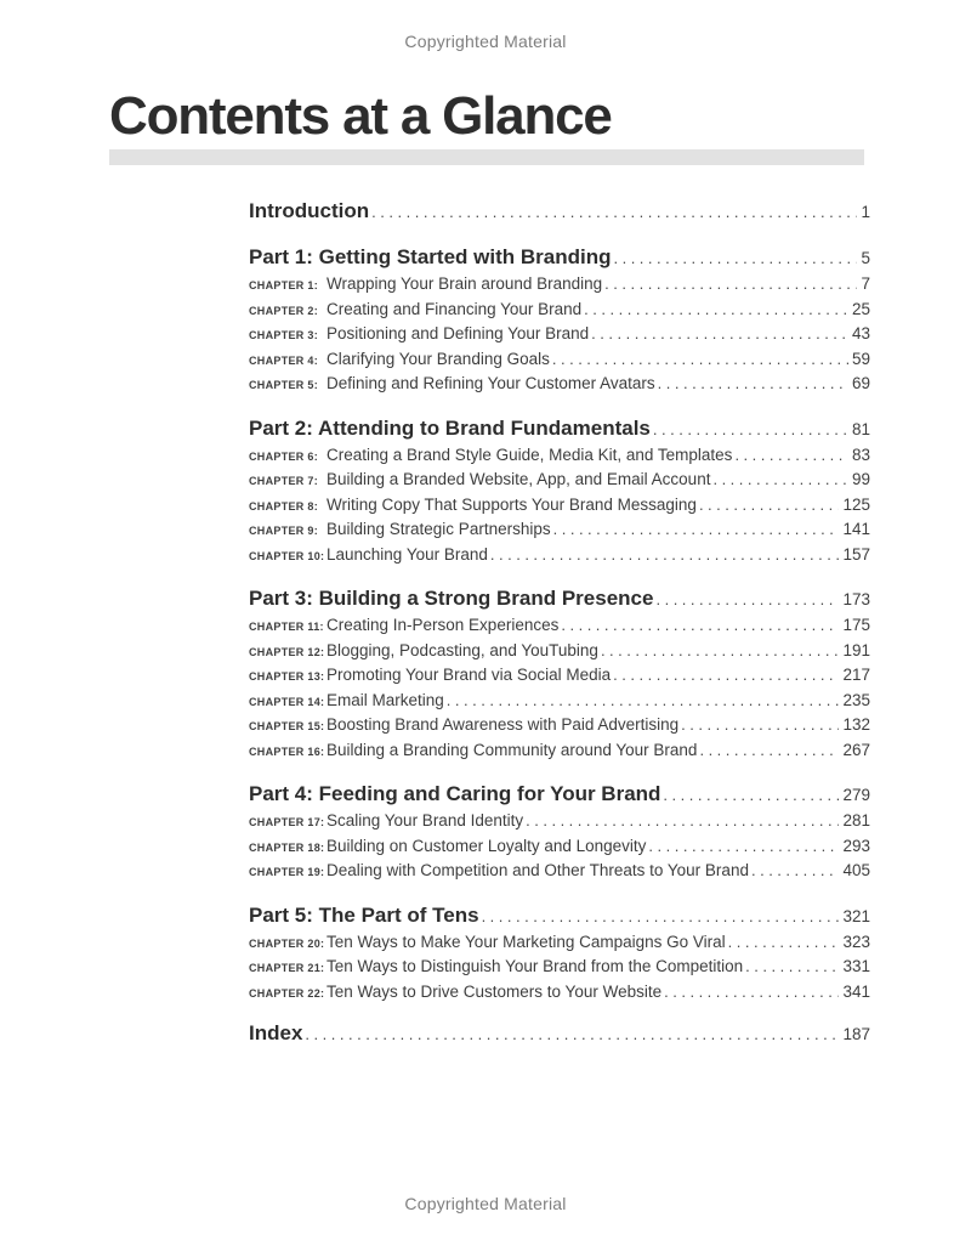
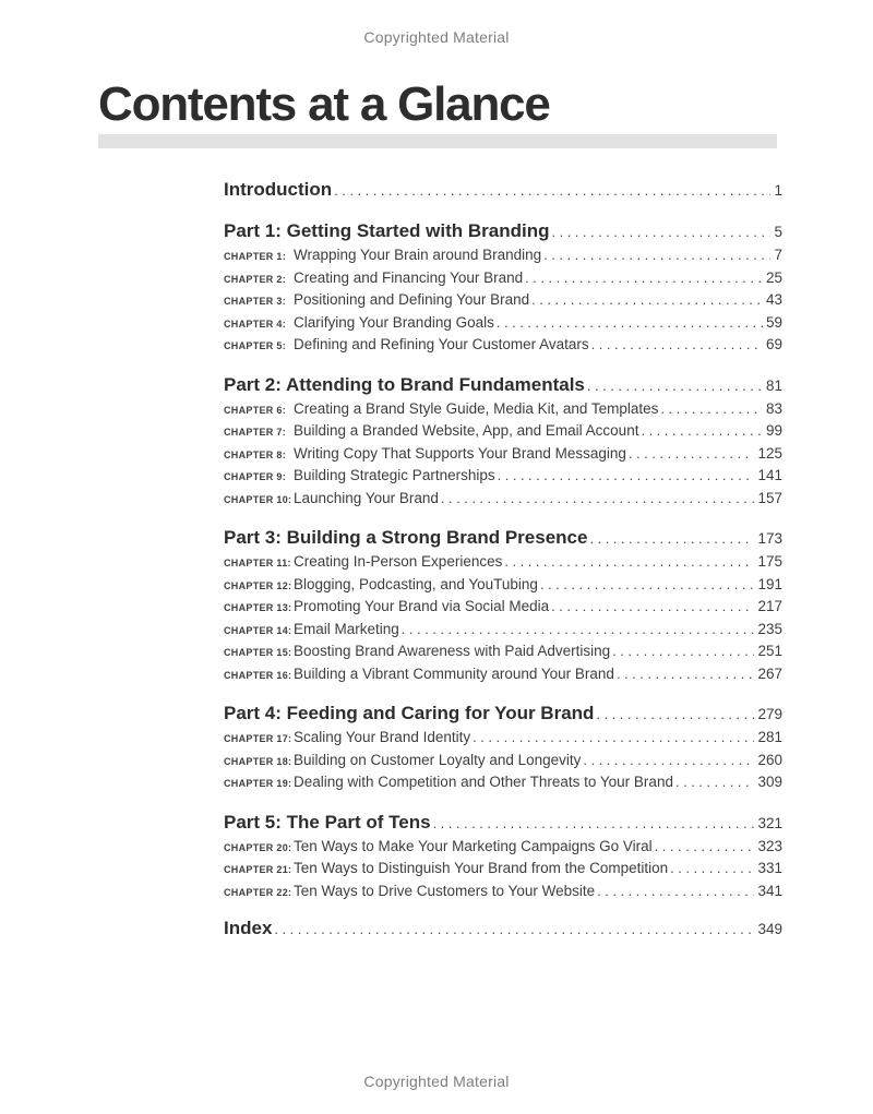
  Copyrighted Material
  Contents at a Glance
  Introduction
  1
  Part 1: Getting Started with Branding
  5
  CHAPTER 1:
  Wrapping Your Brain around Branding
  7
  CHAPTER 2:
  Creating and Financing Your Brand
  25
  CHAPTER 3:
  Positioning and Defining Your Brand
  43
  CHAPTER 4:
  Clarifying Your Branding Goals
  59
  CHAPTER 5:
  Defining and Refining Your Customer Avatars
  69
  Part 2: Attending to Brand Fundamentals
  81
  CHAPTER 6:
  Creating a Brand Style Guide, Media Kit, and Templates
  83
  CHAPTER 7:
  Building a Branded Website, App, and Email Account
  99
  CHAPTER 8:
  Writing Copy That Supports Your Brand Messaging
  125
  CHAPTER 9:
  Building Strategic Partnerships
  141
  CHAPTER 10:
  Launching Your Brand
  157
  Part 3: Building a Strong Brand Presence
  173
  CHAPTER 11:
  Creating In-Person Experiences
  175
  CHAPTER 12:
  Blogging, Podcasting, and YouTubing
  191
  CHAPTER 13:
  Promoting Your Brand via Social Media
  217
  CHAPTER 14:
  Email Marketing
  235
  CHAPTER 15:
  Boosting Brand Awareness with Paid Advertising
- 132
+ 251
  CHAPTER 16:
- Building a Branding Community around Your Brand
+ Building a Vibrant Community around Your Brand
  267
  Part 4: Feeding and Caring for Your Brand
  279
  CHAPTER 17:
  Scaling Your Brand Identity
  281
  CHAPTER 18:
  Building on Customer Loyalty and Longevity
- 293
+ 260
  CHAPTER 19:
  Dealing with Competition and Other Threats to Your Brand
- 405
+ 309
  Part 5: The Part of Tens
  321
  CHAPTER 20:
  Ten Ways to Make Your Marketing Campaigns Go Viral
  323
  CHAPTER 21:
  Ten Ways to Distinguish Your Brand from the Competition
  331
  CHAPTER 22:
  Ten Ways to Drive Customers to Your Website
  341
  Index
- 187
+ 349
  Copyrighted Material
